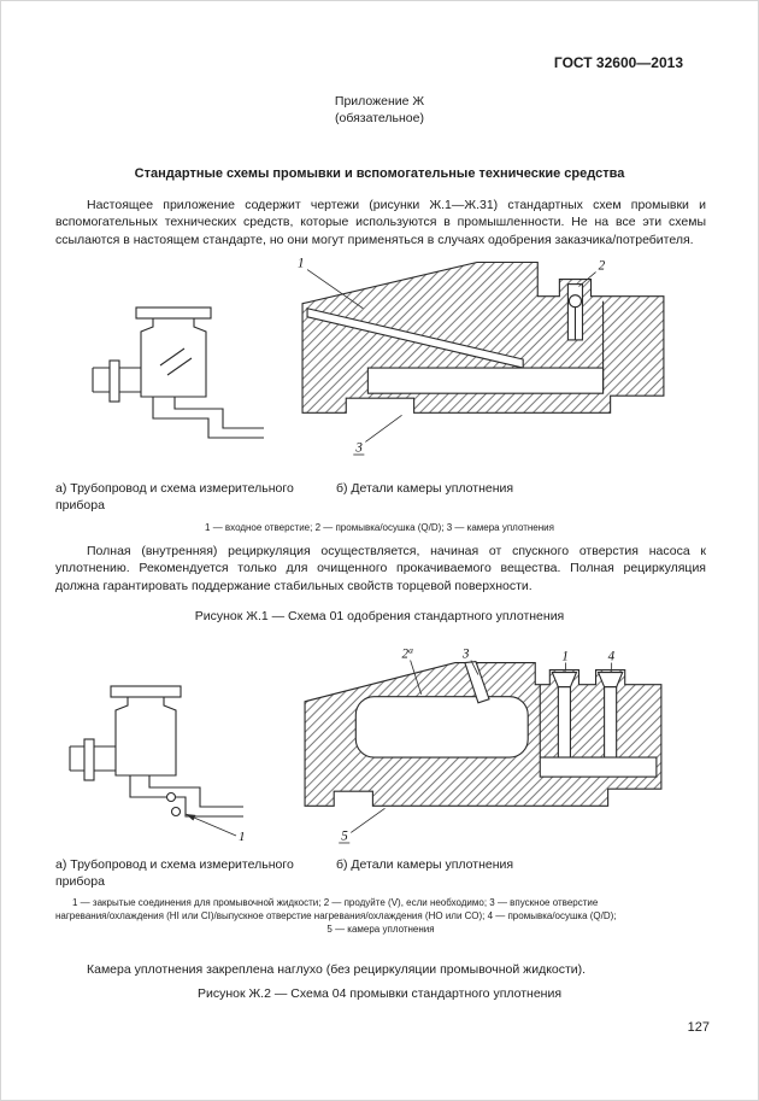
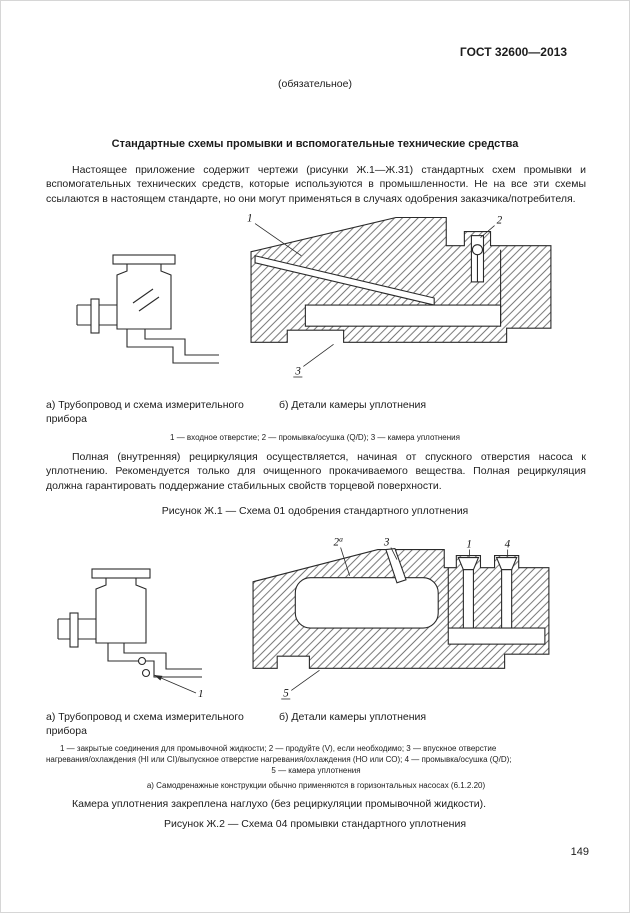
  ГОСТ 32600—2013
- Приложение Ж
  (обязательное)
  Стандартные схемы промывки и вспомогательные технические средства
  Настоящее приложение содержит чертежи (рисунки Ж.1—Ж.31) стандартных схем промывки и вспомогательных технических средств, которые используются в промышленности. Не на все эти схемы ссылаются в настоящем стандарте, но они могут применяться в случаях одобрения заказчика/потребителя.
  1
  2
  3
  а) Трубопровод и схема измерительного прибора
  б) Детали камеры уплотнения
  1 — входное отверстие; 2 — промывка/осушка (Q/D); 3 — камера уплотнения
  Полная (внутренняя) рециркуляция осуществляется, начиная от спускного отверстия насоса к уплотнению. Рекомендуется только для очищенного прокачиваемого вещества. Полная рециркуляция должна гарантировать поддержание стабильных свойств торцевой поверхности.
  Рисунок Ж.1 — Схема 01 одобрения стандартного уплотнения
  1
  2а
  3
  1
  4
  5
  а) Трубопровод и схема измерительного прибора
  б) Детали камеры уплотнения
  1 — закрытые соединения для промывочной жидкости; 2 — продуйте (V), если необходимо; 3 — впускное отверстие
  нагревания/охлаждения (HI или CI)/выпускное отверстие нагревания/охлаждения (НО или СО); 4 — промывка/осушка (Q/D);
  5 — камера уплотнения
+ а) Самодренажные конструкции обычно применяются в горизонтальных насосах (6.1.2.20)
  Камера уплотнения закреплена наглухо (без рециркуляции промывочной жидкости).
  Рисунок Ж.2 — Схема 04 промывки стандартного уплотнения
- 127
+ 149
